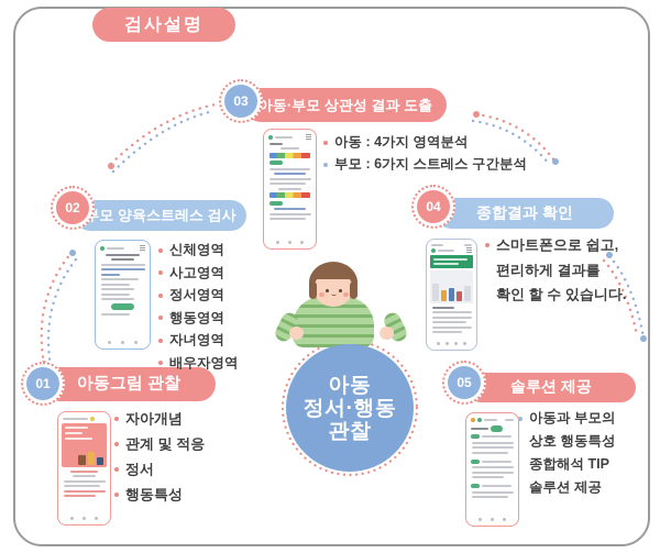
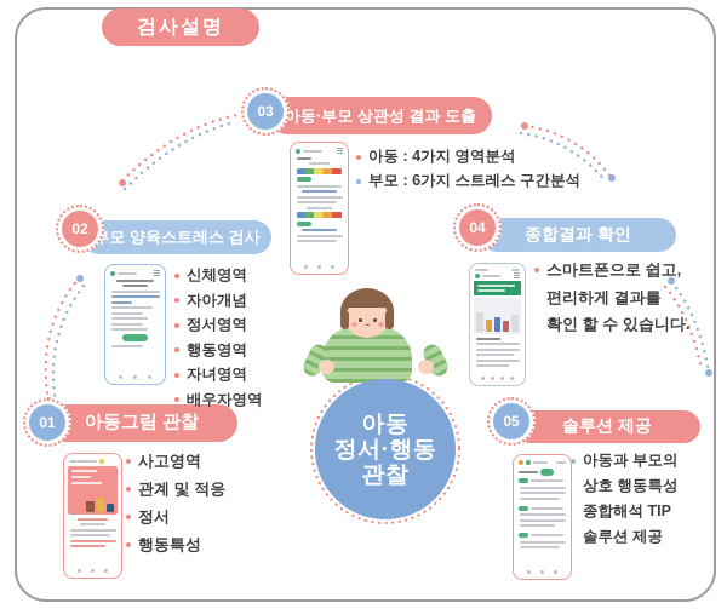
  검사설명
  아동
  정서·행동
  관찰
  01
  02
  03
  04
  05
  아동그림 관찰
  모 양육스트레스 검사
  아동·부모 상관성 결과 도출
  종합결과 확인
  솔루션 제공
- 자아개념
+ 사고영역
  관계 및 적응
  정서
  행동특성
  신체영역
- 사고영역
+ 자아개념
  정서영역
  행동영역
  자녀영역
  배우자영역
  아동 : 4가지 영역분석
  부모 : 6가지 스트레스 구간분석
  스마트폰으로 쉽고,
  편리하게 결과를
  확인 할 수 있습니다.
  아동과 부모의
  상호 행동특성
  종합해석 TIP
  솔루션 제공
